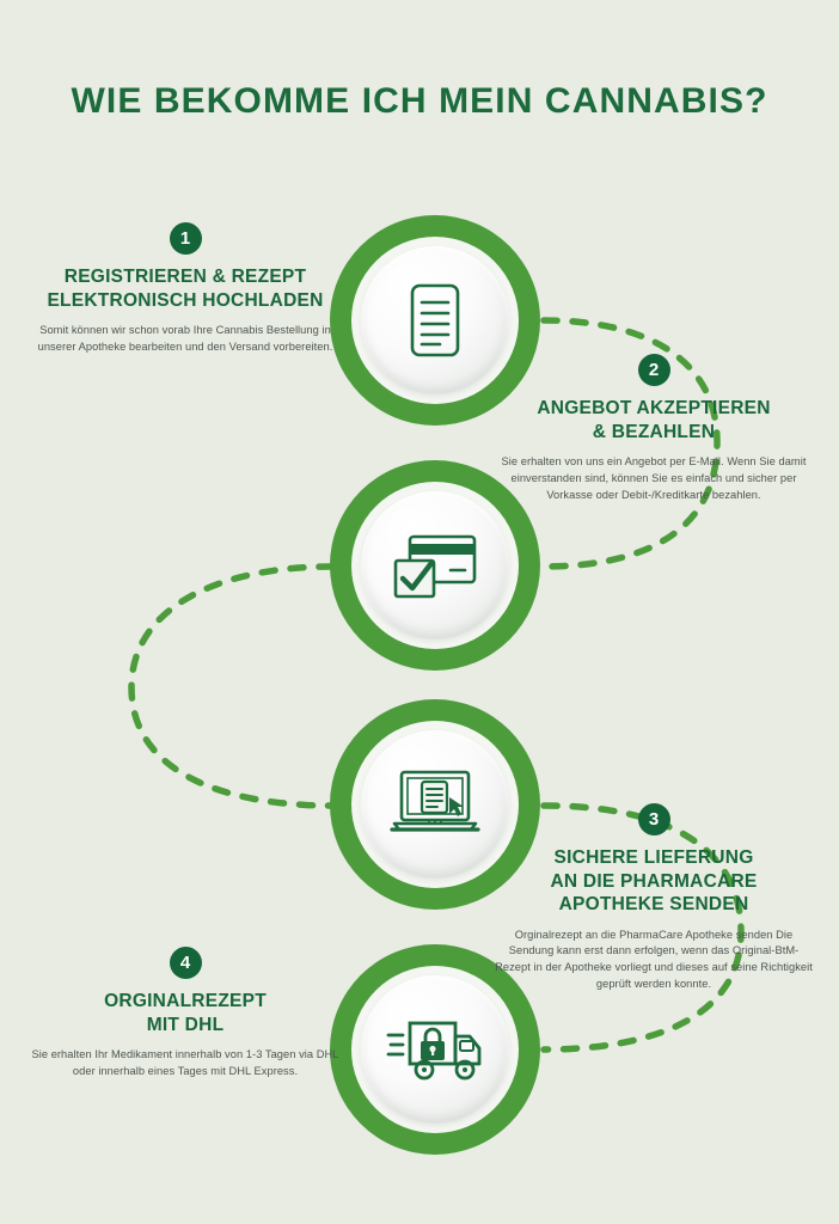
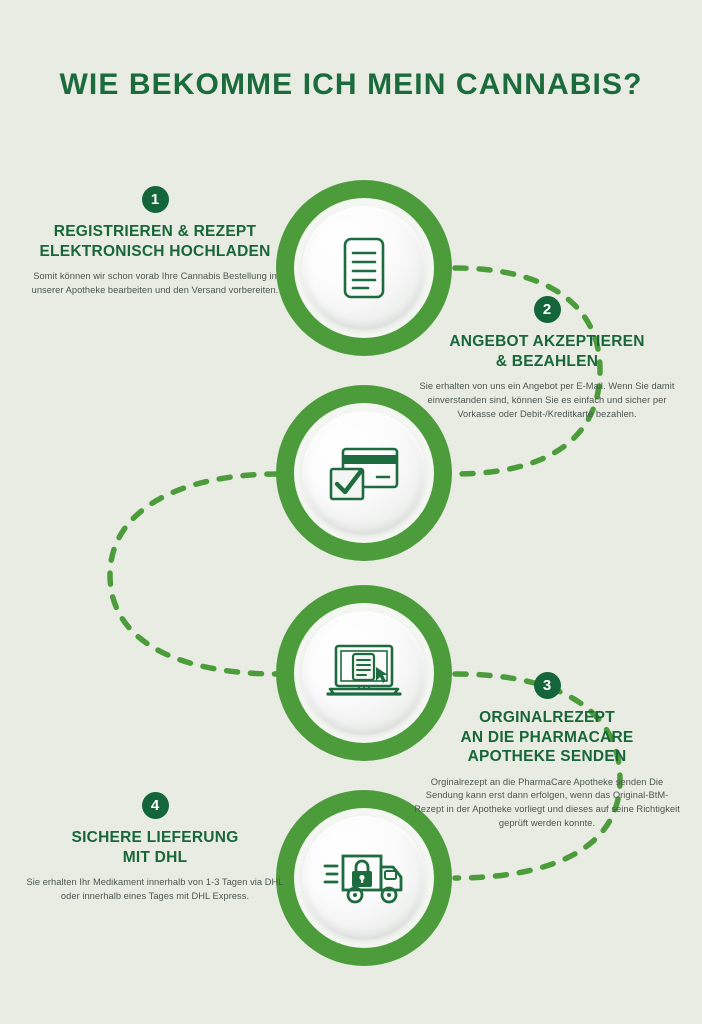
  WIE BEKOMME ICH MEIN CANNABIS?
  1
  REGISTRIEREN & REZEPT
  ELEKTRONISCH HOCHLADEN
  Somit können wir schon vorab Ihre Cannabis Bestellung in unserer Apotheke bearbeiten und den Versand vorbereiten.
  2
  ANGEBOT AKZEPTIEREN
  & BEZAHLEN
  Sie erhalten von uns ein Angebot per E-Mail. Wenn Sie damit einverstanden sind, können Sie es einfach und sicher per Vorkasse oder Debit-/Kreditkarte bezahlen.
  3
- SICHERE LIEFERUNG
+ ORGINALREZEPT
  AN DIE PHARMACARE
  APOTHEKE SENDEN
  Orginalrezept an die PharmaCare Apotheke senden Die Sendung kann erst dann erfolgen, wenn das Original-BtM-Rezept in der Apotheke vorliegt und dieses auf seine Richtigkeit geprüft werden konnte.
  4
- ORGINALREZEPT
+ SICHERE LIEFERUNG
  MIT DHL
  Sie erhalten Ihr Medikament innerhalb von 1-3 Tagen via DHL oder innerhalb eines Tages mit DHL Express.
